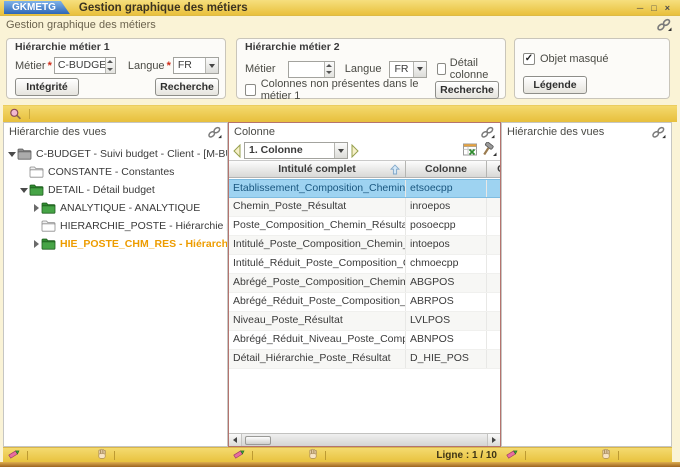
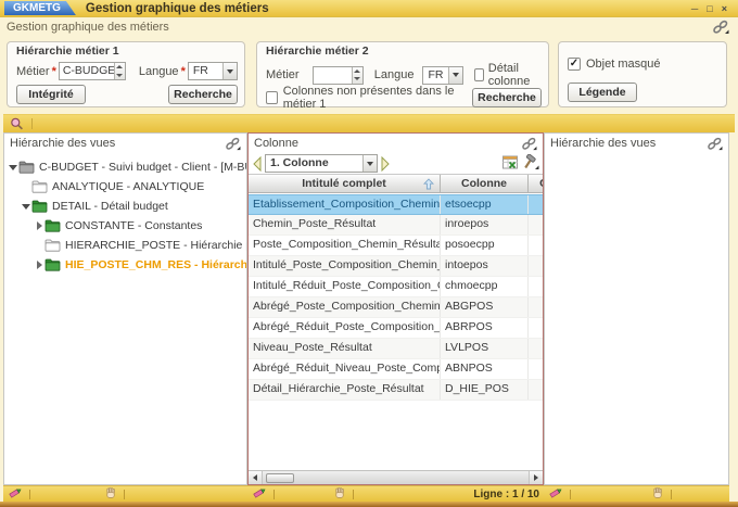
  GKMETG
  Gestion graphique des métiers
  ─
  □
  ×
  Gestion graphique des métiers
  Hiérarchie métier 1
  Métier
  *
  C-BUDGE
  Langue
  *
  FR
  Intégrité
  Recherche
  Hiérarchie métier 2
  Métier
  Langue
  FR
  Détail colonne
  Colonnes non présentes dans le métier 1
  Recherche
  ✓
  Objet masqué
  Légende
  Hiérarchie des vues
  C-BUDGET - Suivi budget - Client - [M-B
- CONSTANTE - Constantes
+ ANALYTIQUE - ANALYTIQUE
  DETAIL - Détail budget
- ANALYTIQUE - ANALYTIQUE
+ CONSTANTE - Constantes
  HIERARCHIE_POSTE - Hiérarchie
  Colonne
  1. Colonne
  Intitulé complet
  Colonne
  Etablissement_Composition_Chemin
  etsoecpp
  Chemin_Poste_Résultat
  inroepos
  Poste_Composition_Chemin_Résulta
  posoecpp
  Intitulé_Poste_Composition_Chemin_
  intoepos
  Intitulé_Réduit_Poste_Composition_
  chmoecpp
  Abrégé_Poste_Composition_Chemin
  ABGPOS
  Abrégé_Réduit_Poste_Composition_
  ABRPOS
  Niveau_Poste_Résultat
  LVLPOS
  Abrégé_Réduit_Niveau_Poste_Comp
  ABNPOS
  Détail_Hiérarchie_Poste_Résultat
  D_HIE_POS
  Hiérarchie des vues
  Ligne : 1 / 10
